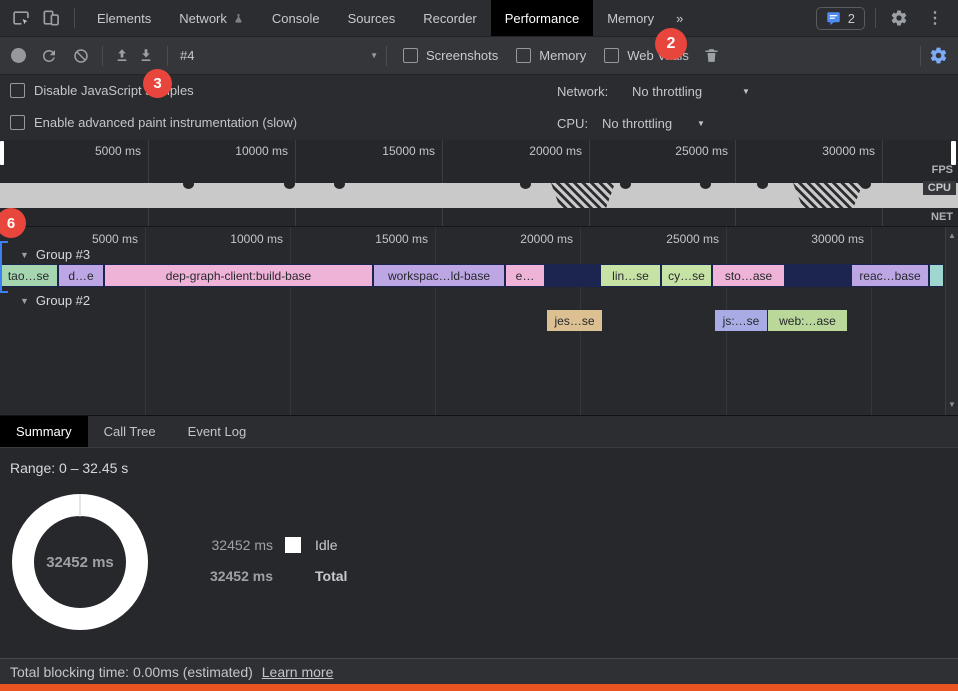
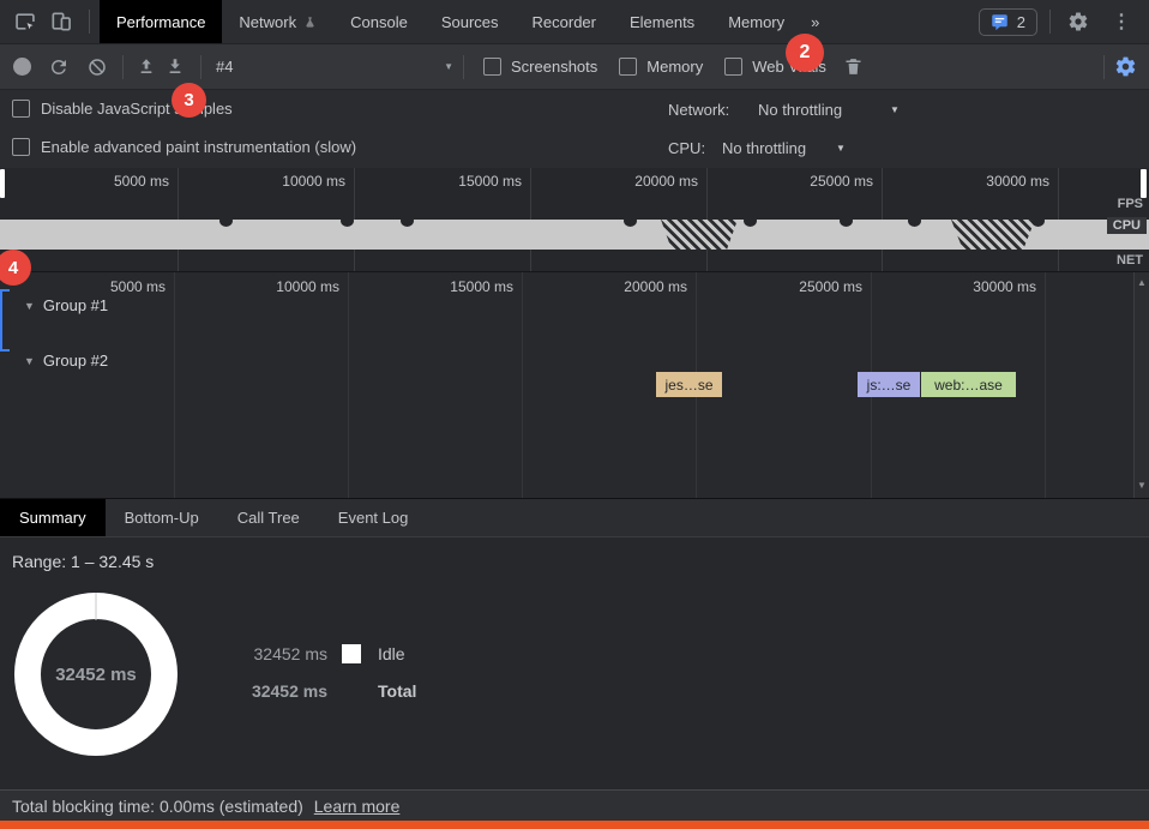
- Elements
+ Performance
  Network
  Console
  Sources
  Recorder
- Performance
+ Elements
  Memory
  »
  2
  ⋮
  #4
  ▼
  Screenshots
  Memory
  Disable JavaScriptples
  Enable advanced paint instrumentation (slow)
  Network:
  No throttling
  ▼
  CPU:
  No throttling
  ▼
  5000 ms
  10000 ms
  15000 ms
  20000 ms
  25000 ms
  30000 ms
  FPS
  CPU
  NET
  5000 ms
  10000 ms
  15000 ms
  20000 ms
  25000 ms
  30000 ms
  ▼
- Group #3
+ Group #1
- tao…se
- d…e
- dep-graph-client:build-base
- workspac…ld-base
- e…
- lin…se
- cy…se
- sto…ase
- reac…base
  ▼
  Group #2
  jes…se
  js:…se
  web:…ase
  ▲
  ▼
  2
  3
- 6
+ 4
  Summary
+ Bottom-Up
  Call Tree
  Event Log
- Range: 0 – 32.45 s
+ Range: 1 – 32.45 s
  32452 ms
  32452 ms
  Idle
  32452 ms
  Total
  Total blocking time: 0.00ms (estimated)
  Learn more
